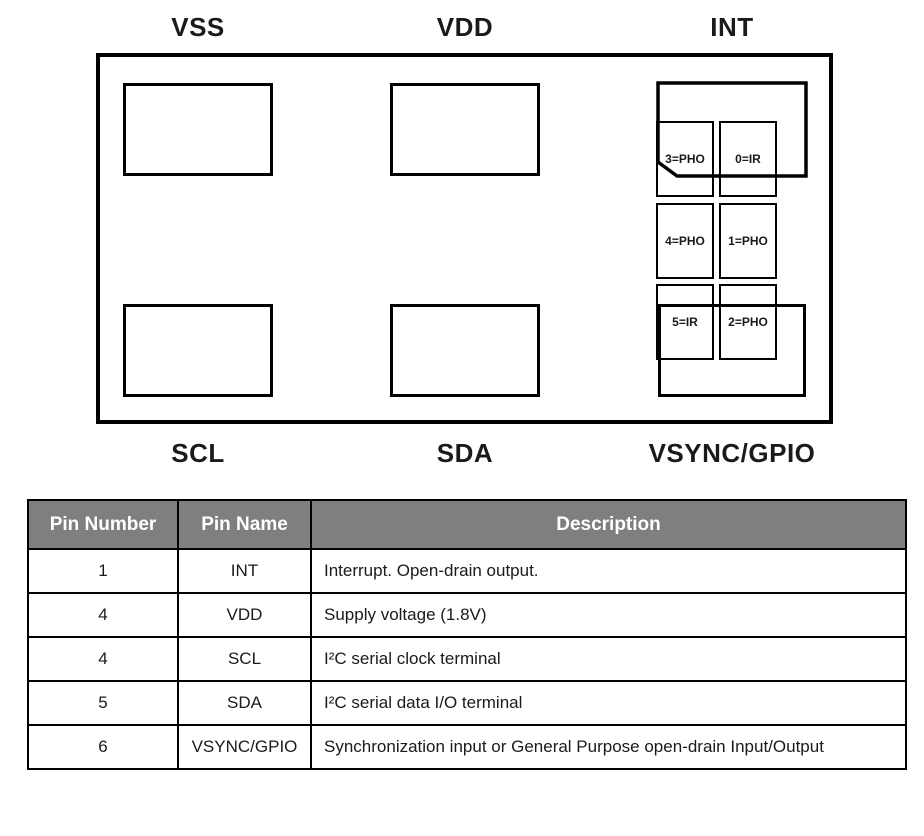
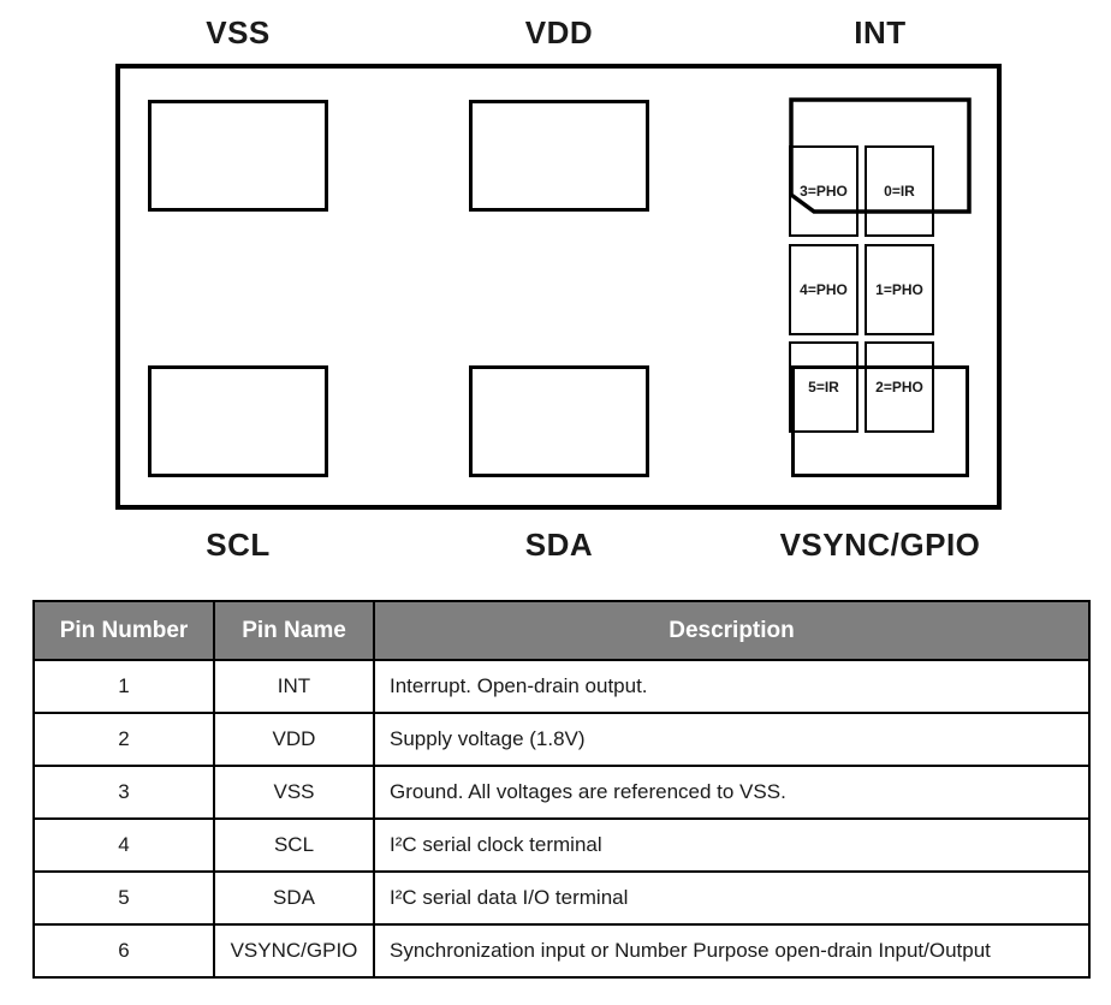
  VSS
  VDD
  INT
  3=PHO
  0=IR
  4=PHO
  1=PHO
  5=IR
  2=PHO
  SCL
  SDA
  VSYNC/GPIO
  Pin Number	Pin Name	Description
  1	INT	Interrupt. Open-drain output.
- 4	VDD	Supply voltage (1.8V)
+ 2	VDD	Supply voltage (1.8V)
+ 3	VSS	Ground. All voltages are referenced to VSS.
  4	SCL	I²C serial clock terminal
  5	SDA	I²C serial data I/O terminal
- 6	VSYNC/GPIO	Synchronization input or General Purpose open-drain Input/Output
+ 6	VSYNC/GPIO	Synchronization input or Number Purpose open-drain Input/Output
